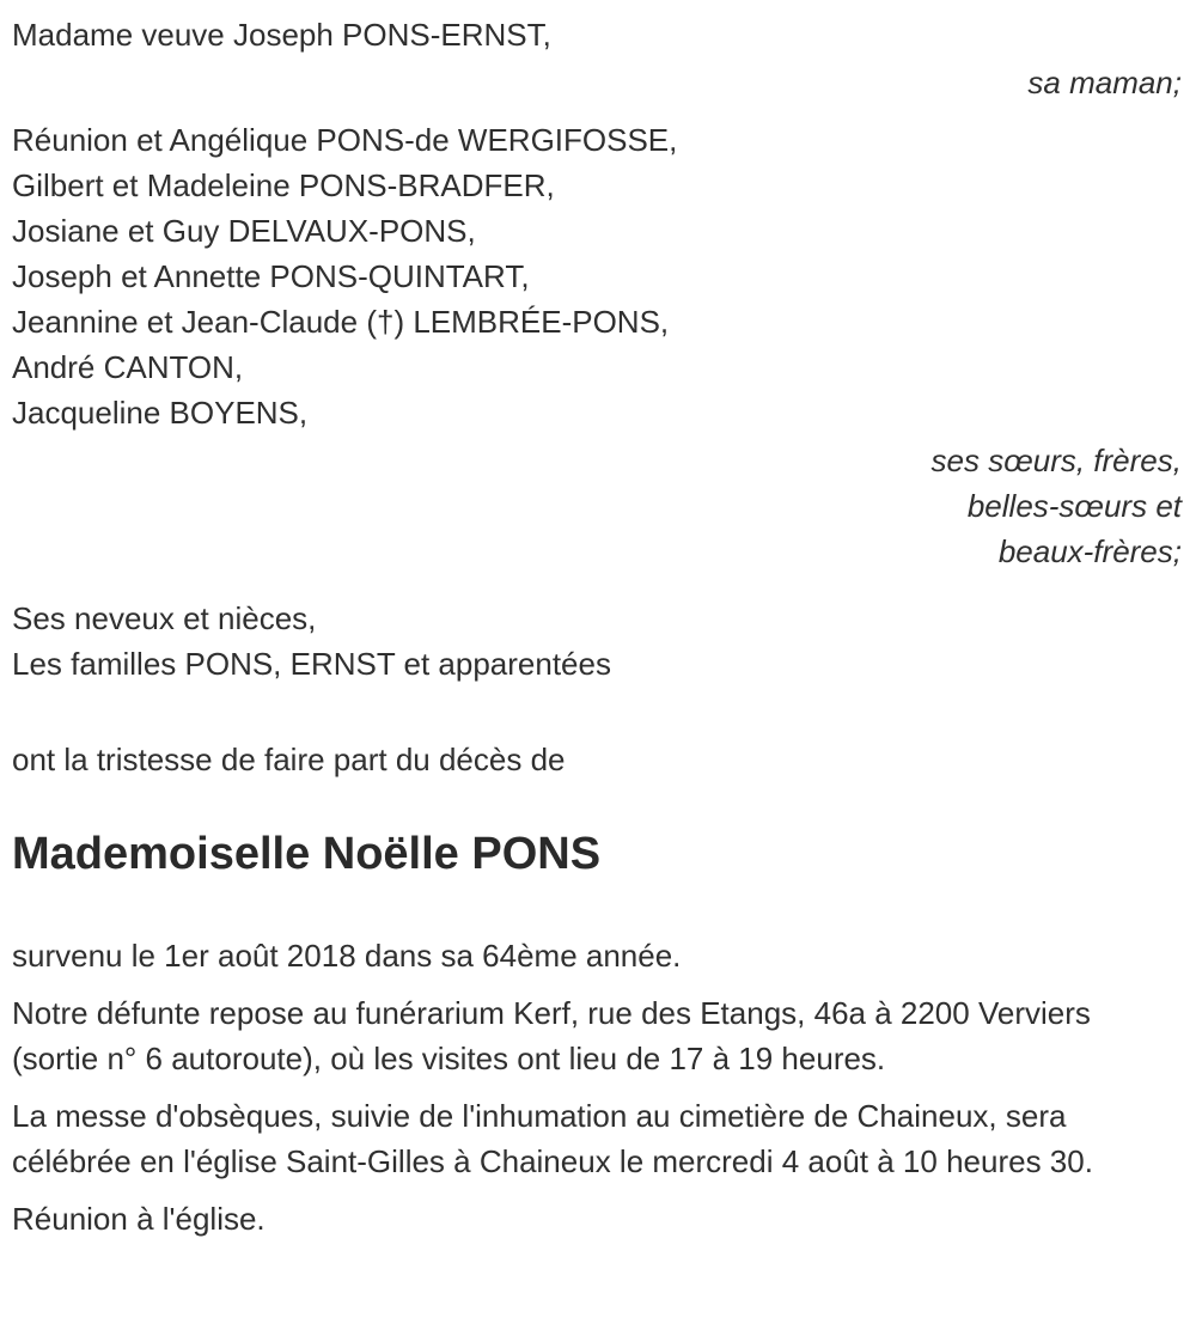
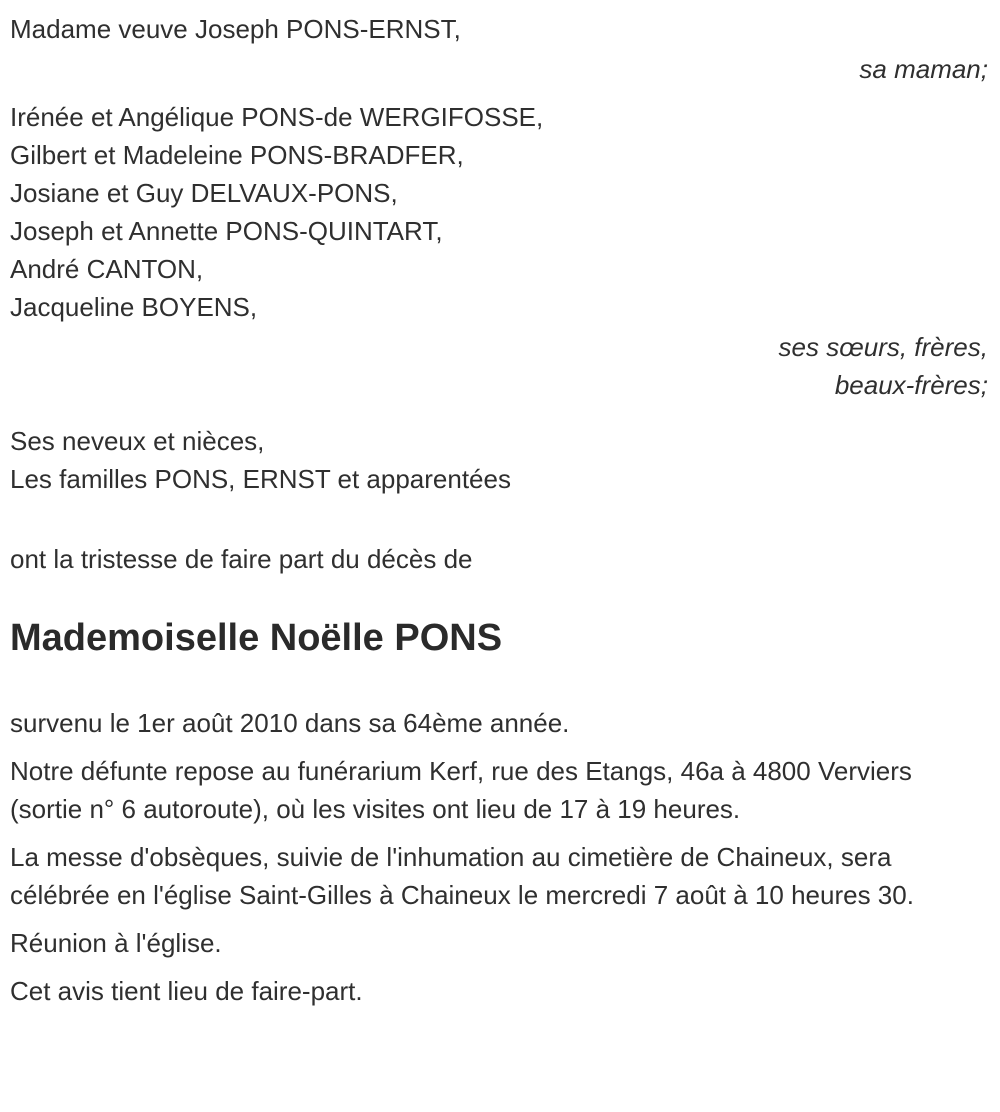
  Madame veuve Joseph PONS-ERNST,
  sa maman;
- Réunion et Angélique PONS-de WERGIFOSSE,
+ Irénée et Angélique PONS-de WERGIFOSSE,
  Gilbert et Madeleine PONS-BRADFER,
  Josiane et Guy DELVAUX-PONS,
  Joseph et Annette PONS-QUINTART,
- Jeannine et Jean-Claude (†) LEMBRÉE-PONS,
  André CANTON,
  Jacqueline BOYENS,
  ses sœurs, frères,
- belles-sœurs et
  beaux-frères;
  Ses neveux et nièces,
  Les familles PONS, ERNST et apparentées
  ont la tristesse de faire part du décès de
  Mademoiselle Noëlle PONS
- survenu le 1er août 2018 dans sa 64ème année.
+ survenu le 1er août 2010 dans sa 64ème année.
- Notre défunte repose au funérarium Kerf, rue des Etangs, 46a à 2200 Verviers (sortie n° 6 autoroute), où les visites ont lieu de 17 à 19 heures.
+ Notre défunte repose au funérarium Kerf, rue des Etangs, 46a à 4800 Verviers (sortie n° 6 autoroute), où les visites ont lieu de 17 à 19 heures.
- La messe d'obsèques, suivie de l'inhumation au cimetière de Chaineux, sera célébrée en l'église Saint-Gilles à Chaineux le mercredi 4 août à 10 heures 30.
+ La messe d'obsèques, suivie de l'inhumation au cimetière de Chaineux, sera célébrée en l'église Saint-Gilles à Chaineux le mercredi 7 août à 10 heures 30.
  Réunion à l'église.
+ Cet avis tient lieu de faire-part.
